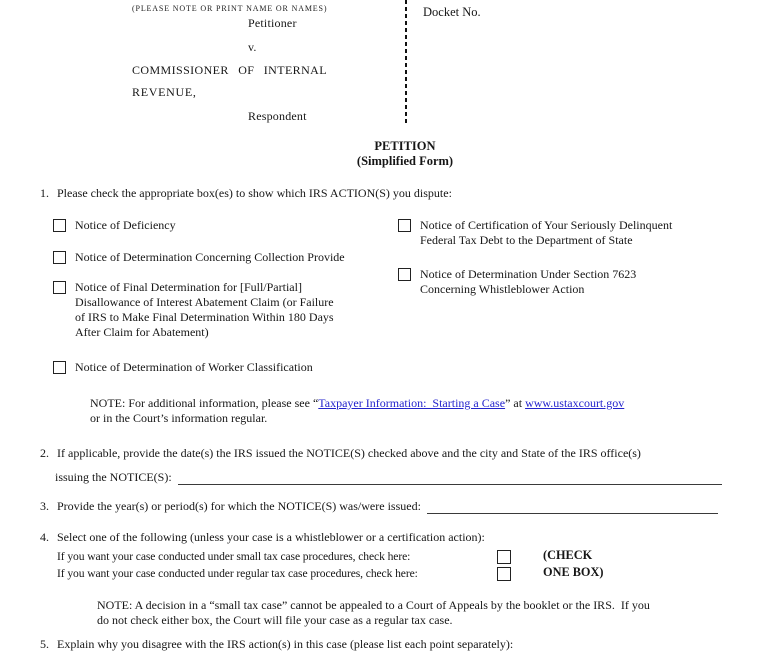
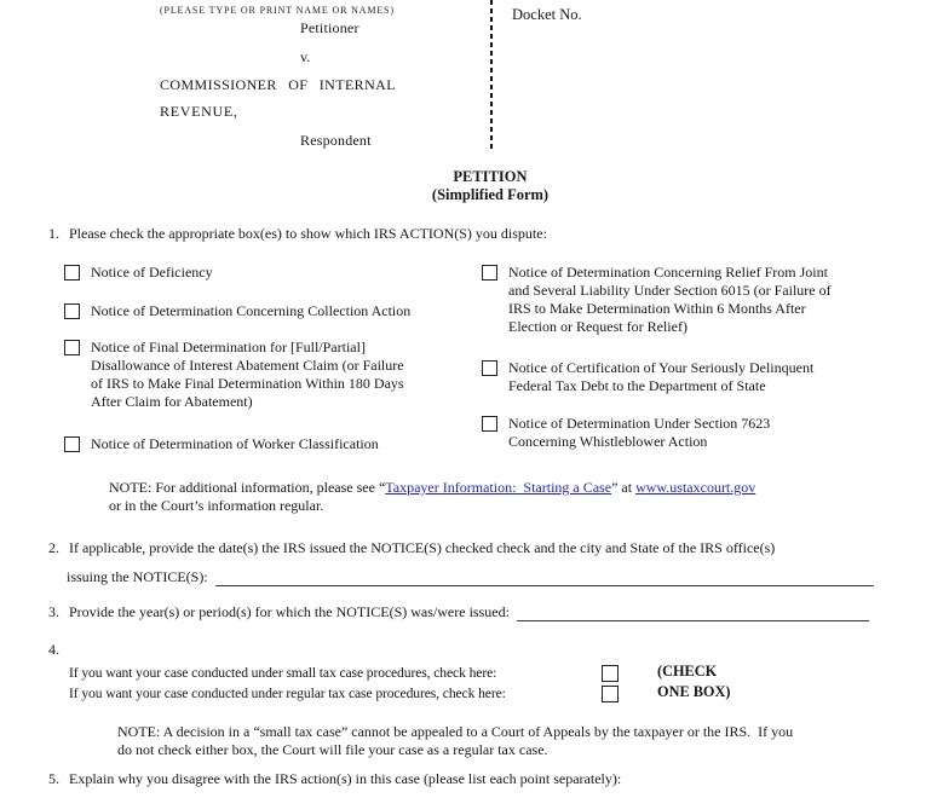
- (PLEASE NOTE OR PRINT NAME OR NAMES)
+ (PLEASE TYPE OR PRINT NAME OR NAMES)
  Petitioner
  v.
  COMMISSIONER OF INTERNAL
  REVENUE,
  Respondent
  Docket No.
  PETITION
  (Simplified Form)
  1.
  Please check the appropriate box(es) to show which IRS ACTION(S) you dispute:
  Notice of Deficiency
- Notice of Determination Concerning Collection Provide
+ Notice of Determination Concerning Collection Action
  Notice of Final Determination for [Full/Partial]
  Disallowance of Interest Abatement Claim (or Failure
  of IRS to Make Final Determination Within 180 Days
  After Claim for Abatement)
  Notice of Determination of Worker Classification
+ Notice of Determination Concerning Relief From Joint
+ and Several Liability Under Section 6015 (or Failure of
+ IRS to Make Determination Within 6 Months After
+ Election or Request for Relief)
  Notice of Certification of Your Seriously Delinquent
  Federal Tax Debt to the Department of State
  Notice of Determination Under Section 7623
  Concerning Whistleblower Action
  NOTE: For additional information, please see “Taxpayer Information: Starting a Case” at www.ustaxcourt.gov
  or in the Court’s information regular.
  2.
- If applicable, provide the date(s) the IRS issued the NOTICE(S) checked above and the city and State of the IRS office(s)
+ If applicable, provide the date(s) the IRS issued the NOTICE(S) checked check and the city and State of the IRS office(s)
  issuing the NOTICE(S):
  3.
  Provide the year(s) or period(s) for which the NOTICE(S) was/were issued:
  4.
- Select one of the following (unless your case is a whistleblower or a certification action):
  If you want your case conducted under small tax case procedures, check here:
  If you want your case conducted under regular tax case procedures, check here:
  (CHECK
  ONE BOX)
- NOTE: A decision in a “small tax case” cannot be appealed to a Court of Appeals by the booklet or the IRS. If you
+ NOTE: A decision in a “small tax case” cannot be appealed to a Court of Appeals by the taxpayer or the IRS. If you
  do not check either box, the Court will file your case as a regular tax case.
  5.
  Explain why you disagree with the IRS action(s) in this case (please list each point separately):
